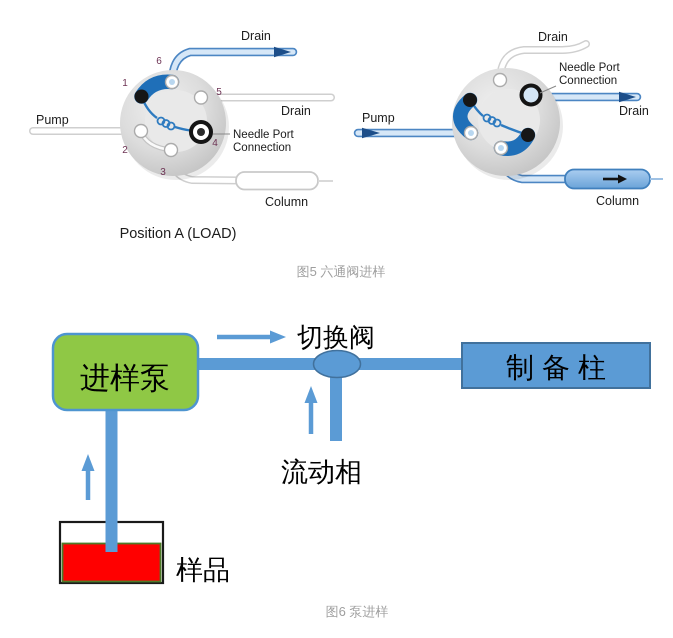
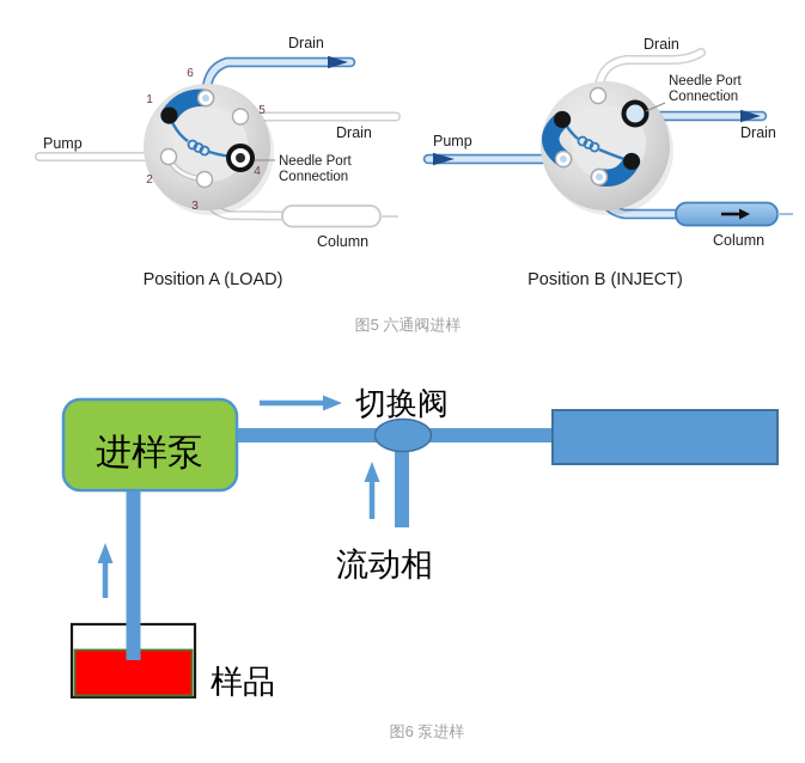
  Drain
  Drain
  Pump
  Needle Port
  Connection
  Column
  1
  2
  3
  4
  5
  6
  Position A (LOAD)
  Drain
  Needle Port
  Connection
  Drain
  Pump
  Column
+ Position B (INJECT)
  图5 六通阀进样
  进样泵
- 制备柱
  切换阀
  流动相
  样品
  图6 泵进样
